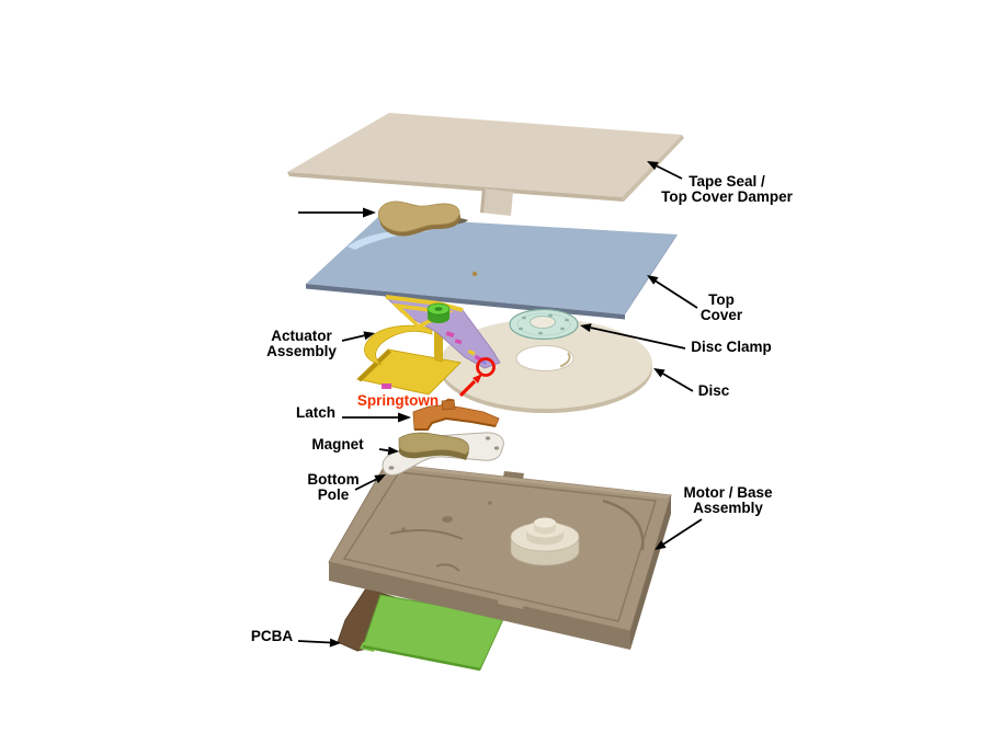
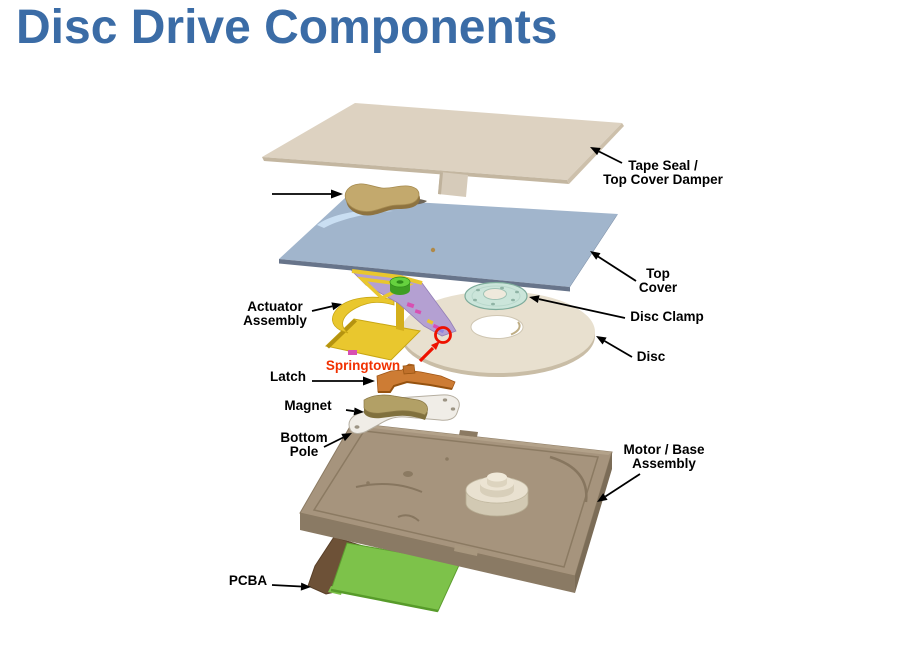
+ Disc Drive Components
  Tape Seal /
  Top Cover Damper
  Top
  Cover
  Disc Clamp
  Disc
  Actuator
  Assembly
  Springtown
  Latch
  Magnet
  Bottom
  Pole
  Motor / Base
  Assembly
  PCBA
